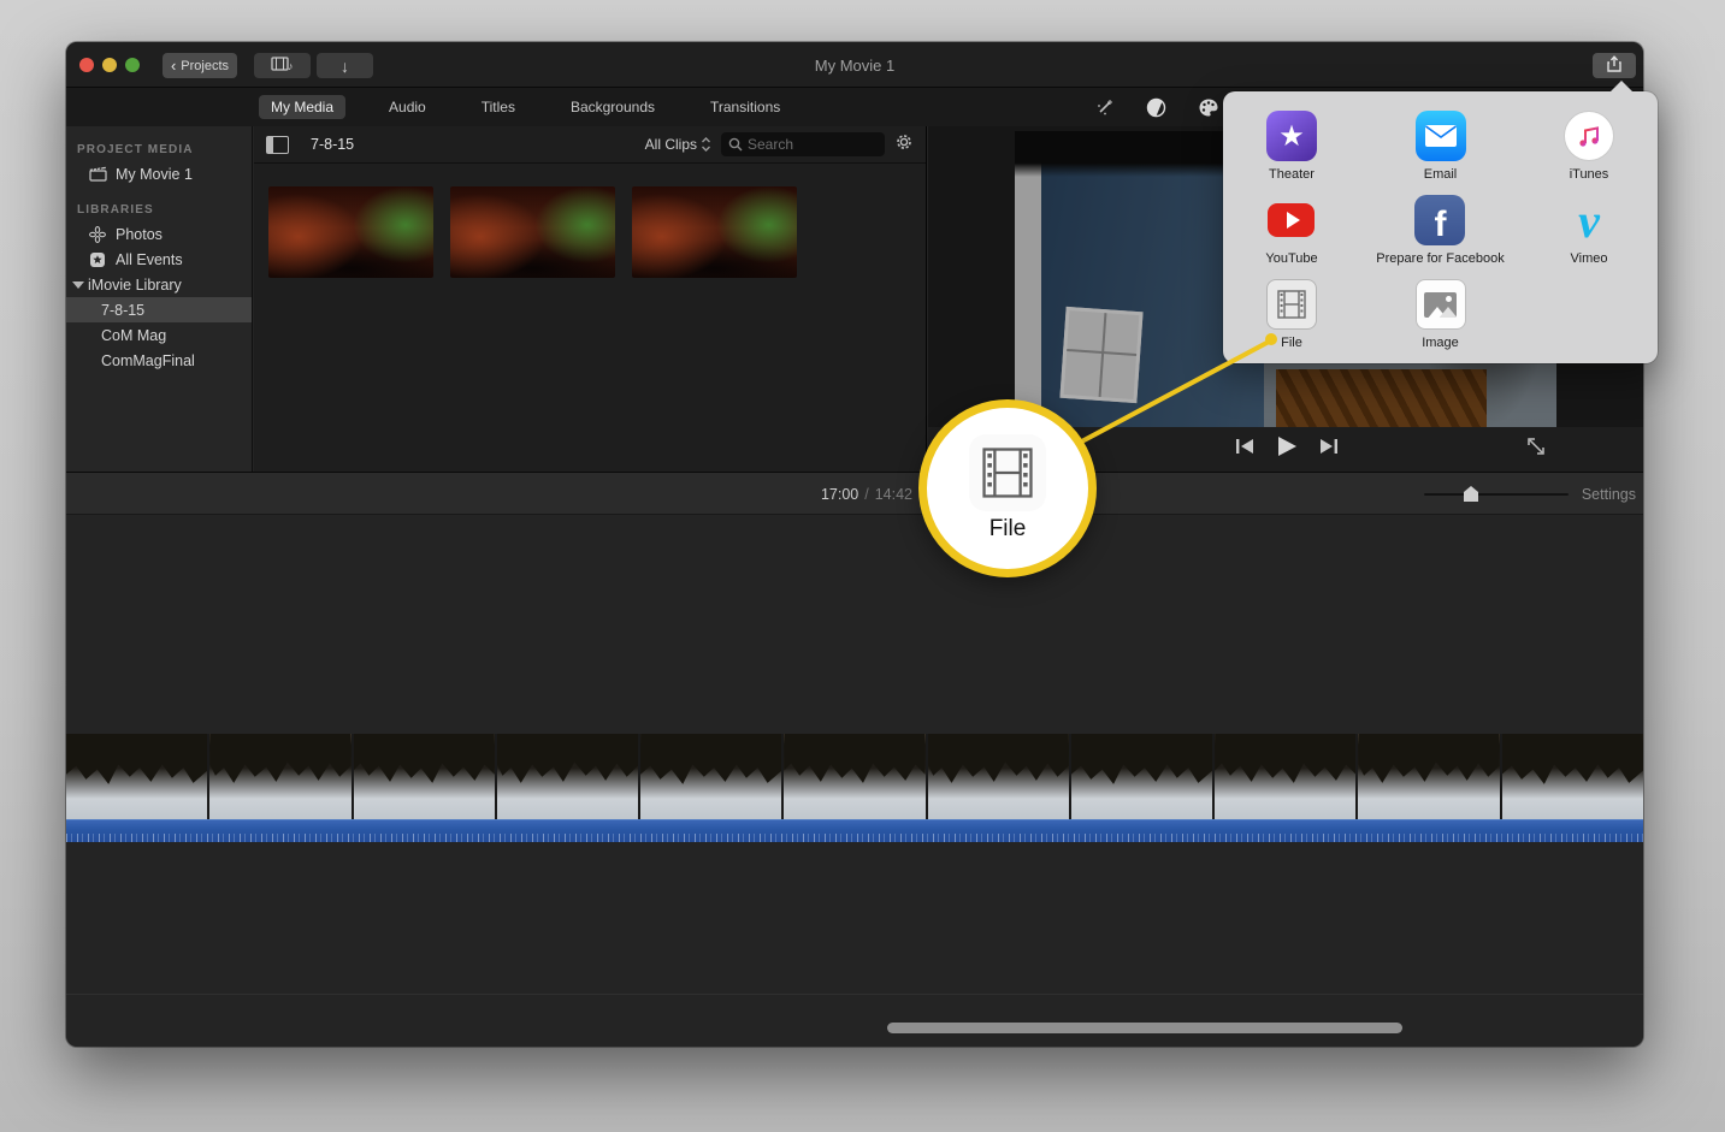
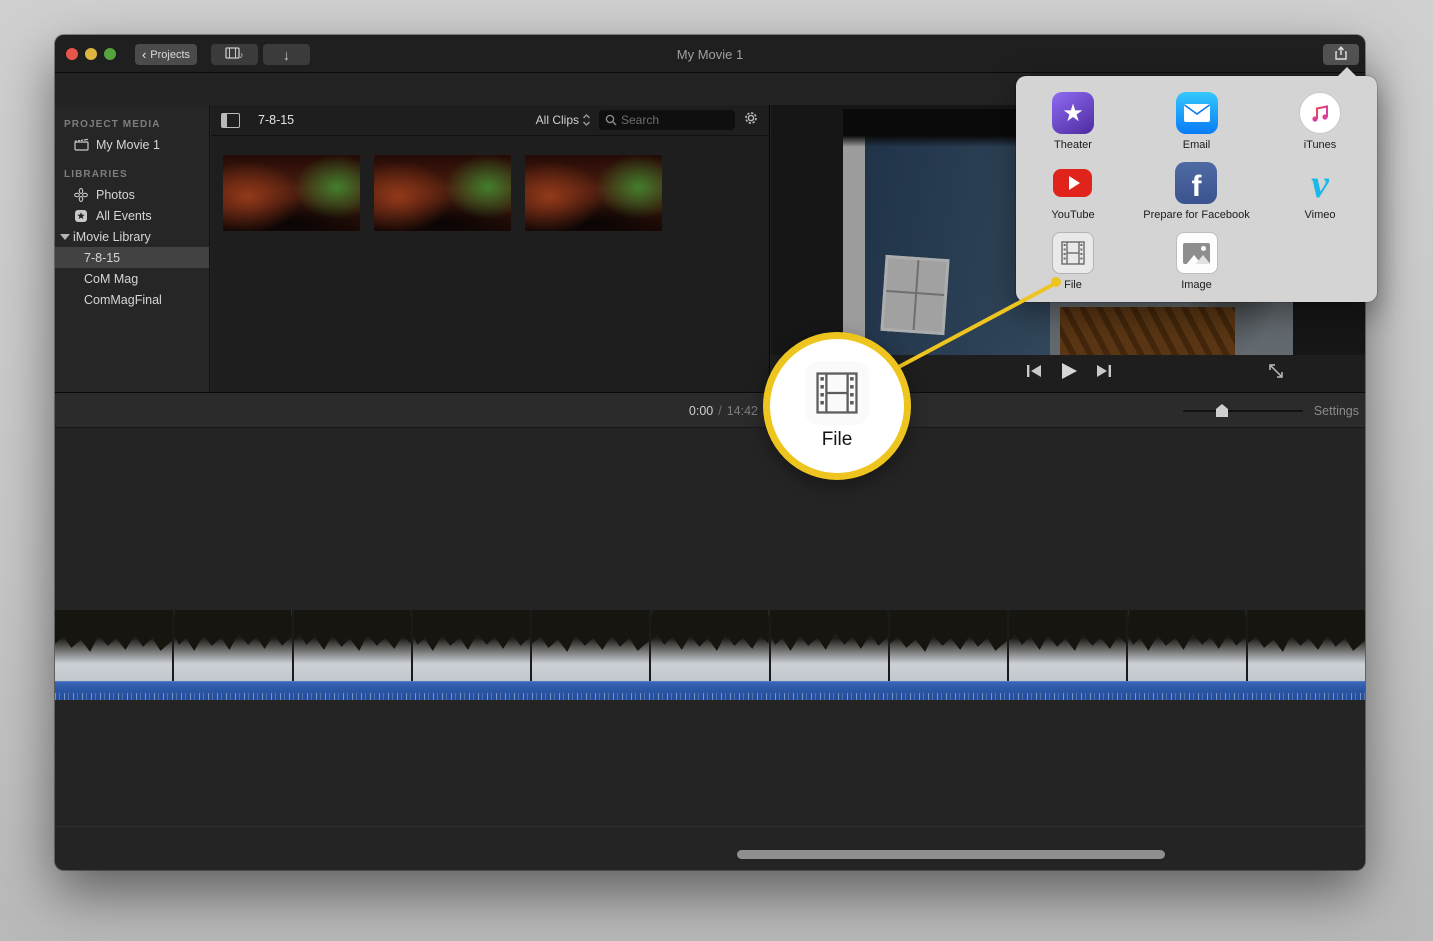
  ‹
  Projects
  ♪
  ↓
  My Movie 1
- My Media
- Audio
- Titles
- Backgrounds
- Transitions
  PROJECT MEDIA
  My Movie 1
  LIBRARIES
  Photos
  All Events
  iMovie Library
  7-8-15
  CoM Mag
  ComMagFinal
  7-8-15
  All Clips
  Search
- 17:00
+ 0:00
  /
  14:42
  Settings
  ★
  Theater
  Email
  iTunes
  YouTube
  f
  Prepare for Facebook
  v
  Vimeo
  File
  Image
  File
